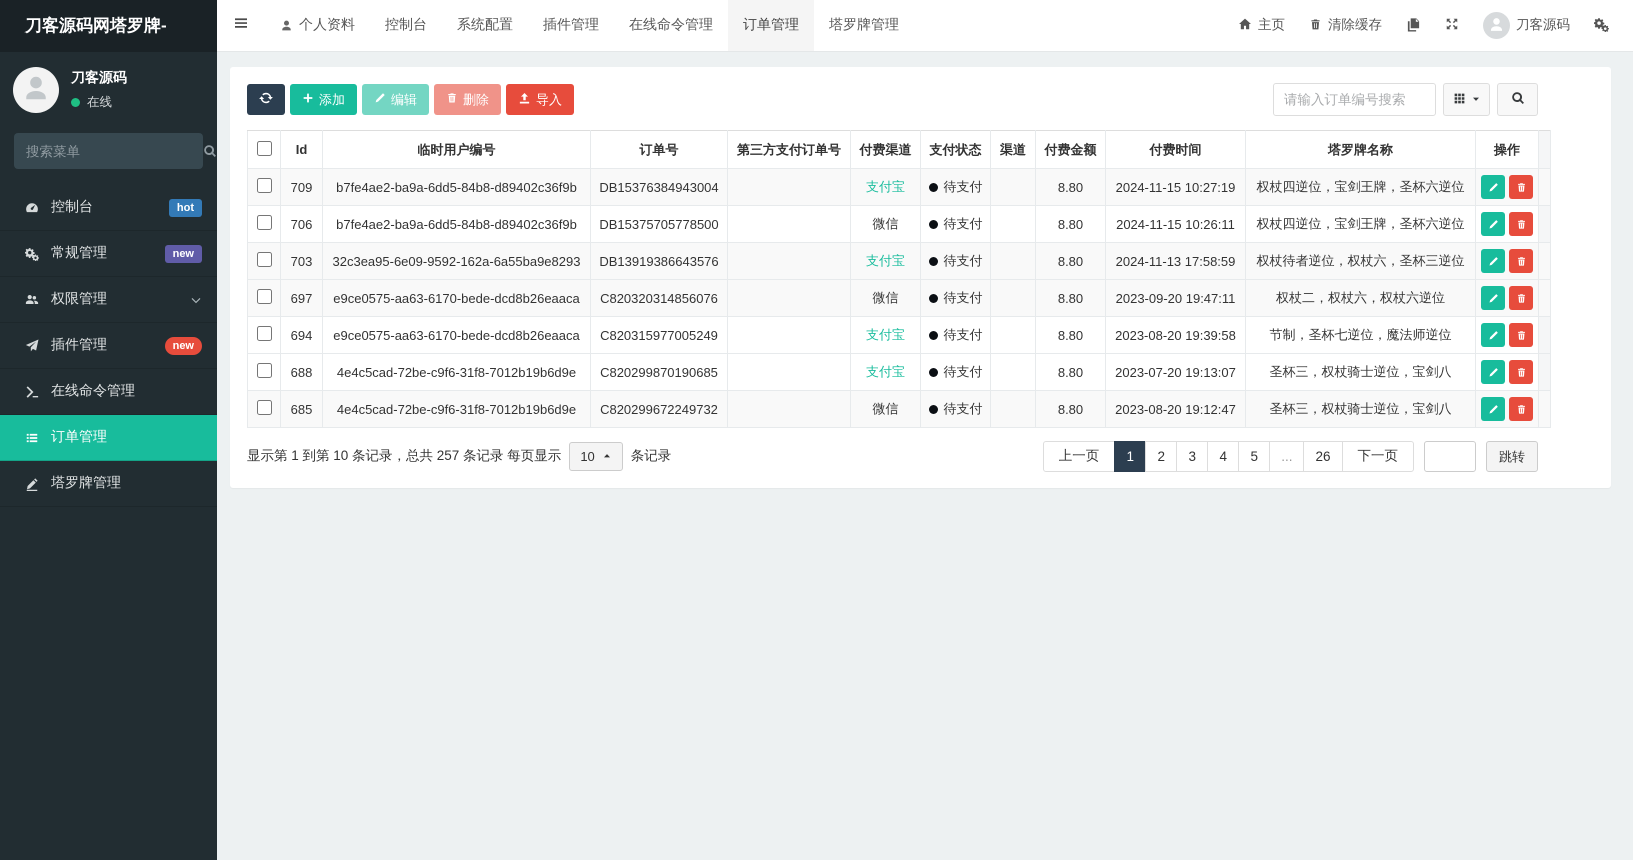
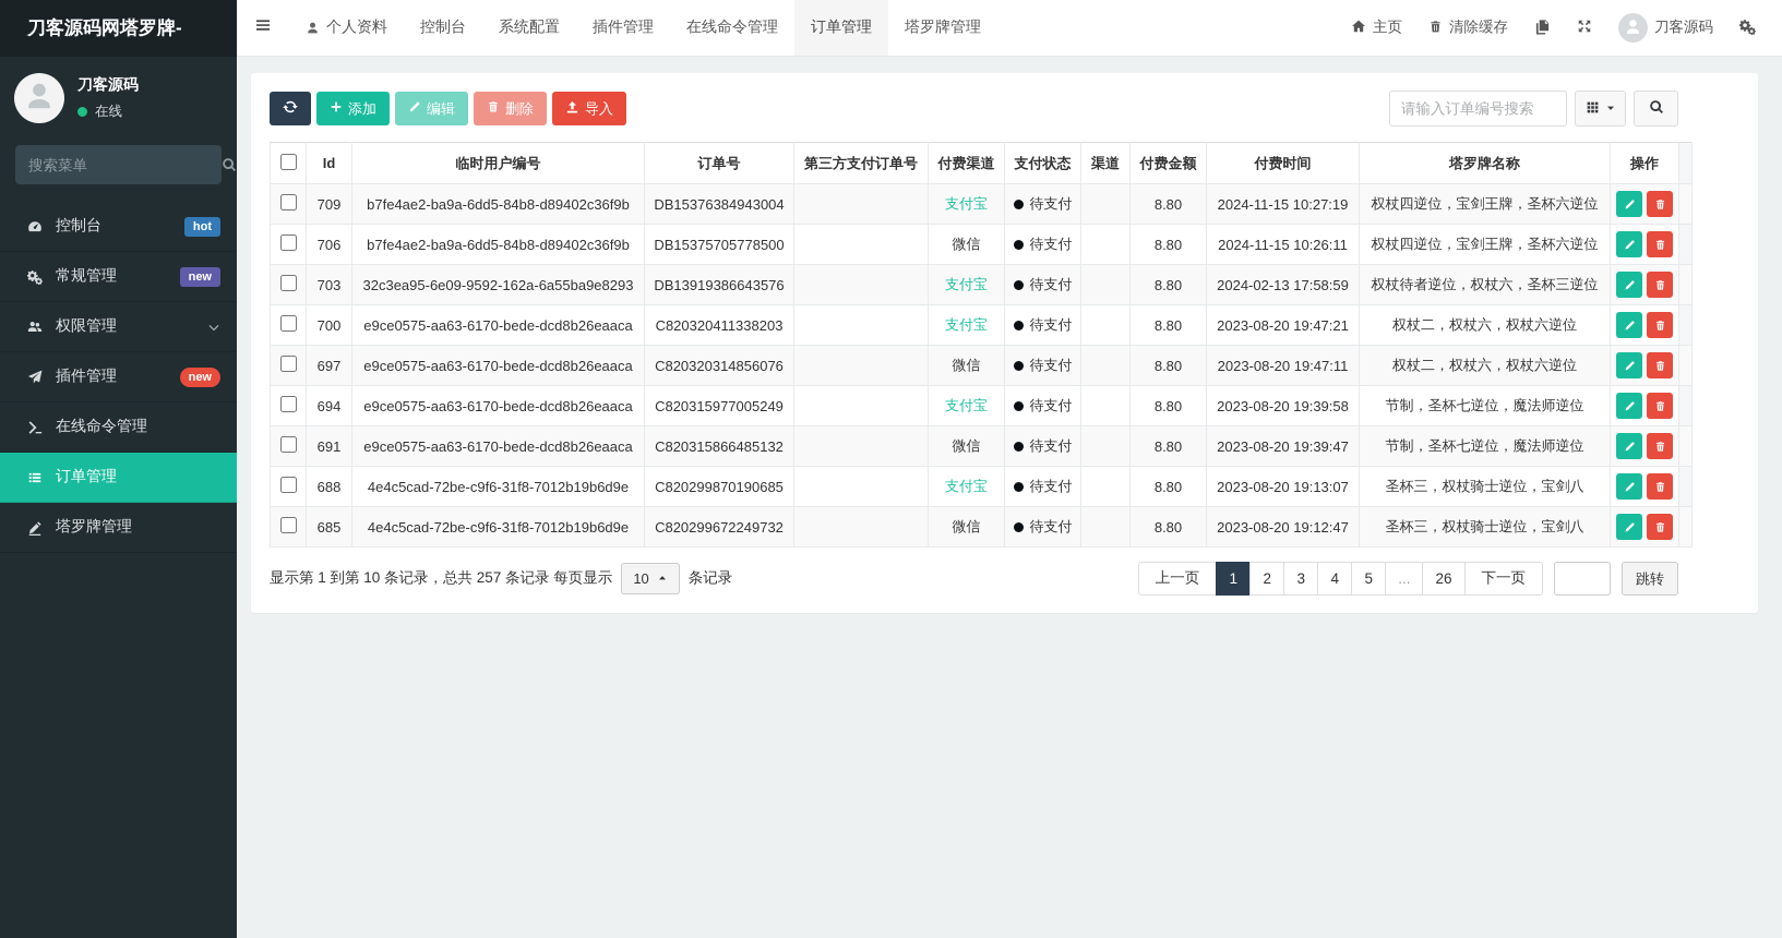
  刀客源码网塔罗牌-
  刀客源码
  在线
  搜索菜单
  控制台
  hot
  常规管理
  new
  权限管理
  插件管理
  new
  在线命令管理
  订单管理
  塔罗牌管理
  个人资料
  控制台
  系统配置
  插件管理
  在线命令管理
  订单管理
  塔罗牌管理
  主页
  清除缓存
  刀客源码
  添加
  编辑
  删除
  导入
  请输入订单编号搜索
  	Id	临时用户编号	订单号	第三方支付订单号	付费渠道	支付状态	渠道	付费金额	付费时间	塔罗牌名称	操作
  	709	b7fe4ae2-ba9a-6dd5-84b8-d89402c36f9b	DB15376384943004		支付宝	待支付		8.80	2024-11-15 10:27:19	权杖四逆位，宝剑王牌，圣杯六逆位
  	706	b7fe4ae2-ba9a-6dd5-84b8-d89402c36f9b	DB15375705778500		微信	待支付		8.80	2024-11-15 10:26:11	权杖四逆位，宝剑王牌，圣杯六逆位
- 	703	32c3ea95-6e09-9592-162a-6a55ba9e8293	DB13919386643576		支付宝	待支付		8.80	2024-11-13 17:58:59	权杖待者逆位，权杖六，圣杯三逆位
+ 	703	32c3ea95-6e09-9592-162a-6a55ba9e8293	DB13919386643576		支付宝	待支付		8.80	2024-02-13 17:58:59	权杖待者逆位，权杖六，圣杯三逆位
+ 	700	e9ce0575-aa63-6170-bede-dcd8b26eaaca	C820320411338203		支付宝	待支付		8.80	2023-08-20 19:47:21	权杖二，权杖六，权杖六逆位
- 	697	e9ce0575-aa63-6170-bede-dcd8b26eaaca	C820320314856076		微信	待支付		8.80	2023-09-20 19:47:11	权杖二，权杖六，权杖六逆位
+ 	697	e9ce0575-aa63-6170-bede-dcd8b26eaaca	C820320314856076		微信	待支付		8.80	2023-08-20 19:47:11	权杖二，权杖六，权杖六逆位
  	694	e9ce0575-aa63-6170-bede-dcd8b26eaaca	C820315977005249		支付宝	待支付		8.80	2023-08-20 19:39:58	节制，圣杯七逆位，魔法师逆位
+ 	691	e9ce0575-aa63-6170-bede-dcd8b26eaaca	C820315866485132		微信	待支付		8.80	2023-08-20 19:39:47	节制，圣杯七逆位，魔法师逆位
- 	688	4e4c5cad-72be-c9f6-31f8-7012b19b6d9e	C820299870190685		支付宝	待支付		8.80	2023-07-20 19:13:07	圣杯三，权杖骑士逆位，宝剑八
+ 	688	4e4c5cad-72be-c9f6-31f8-7012b19b6d9e	C820299870190685		支付宝	待支付		8.80	2023-08-20 19:13:07	圣杯三，权杖骑士逆位，宝剑八
  	685	4e4c5cad-72be-c9f6-31f8-7012b19b6d9e	C820299672249732		微信	待支付		8.80	2023-08-20 19:12:47	圣杯三，权杖骑士逆位，宝剑八
  显示第 1 到第 10 条记录，总共 257 条记录 每页显示
  10
  条记录
  上一页
  1
  2
  3
  4
  5
  ...
  26
  下一页
  跳转
